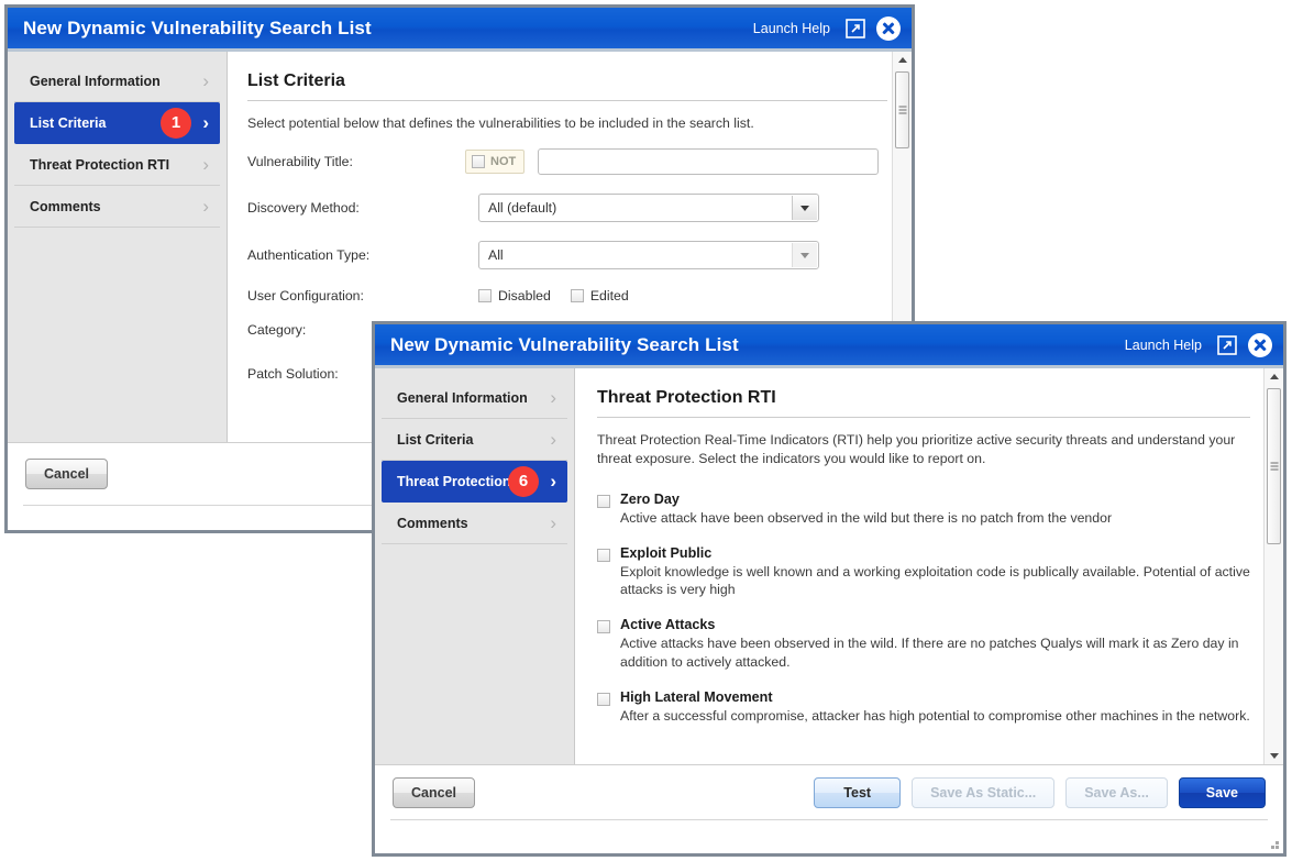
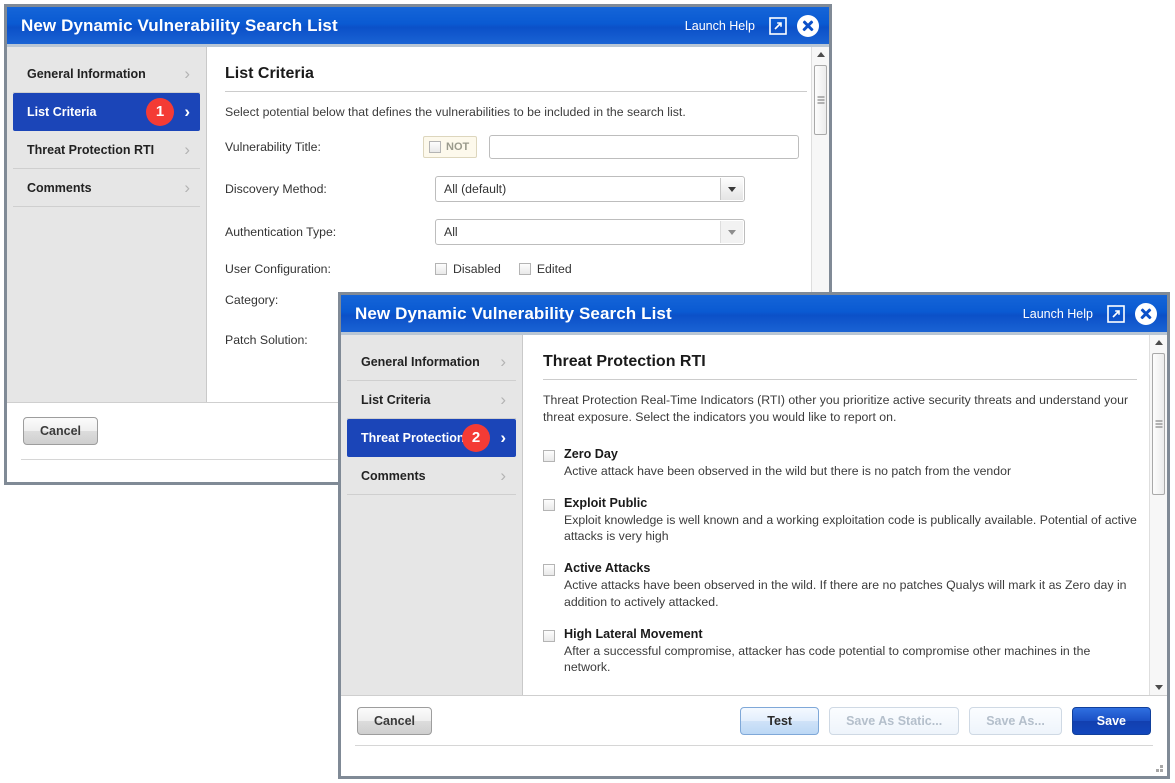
  New Dynamic Vulnerability Search List
  Launch Help
  General Information
  ›
  List Criteria
  1
  ›
  Threat Protection RTI
  ›
  Comments
  ›
  List Criteria
  Select potential below that defines the vulnerabilities to be included in the search list.
  Vulnerability Title:
  NOT
  Discovery Method:
  All (default)
  Authentication Type:
  All
  User Configuration:
  Disabled
  Edited
  Category:
  Patch Solution:
  Cancel
  New Dynamic Vulnerability Search List
  Launch Help
  General Information
  ›
  List Criteria
  ›
  Threat Protection
- 6
+ 2
  ›
  Comments
  ›
  Threat Protection RTI
- Threat Protection Real-Time Indicators (RTI) help you prioritize active security threats and understand your threat exposure. Select the indicators you would like to report on.
+ Threat Protection Real-Time Indicators (RTI) other you prioritize active security threats and understand your threat exposure. Select the indicators you would like to report on.
  Zero Day
  Active attack have been observed in the wild but there is no patch from the vendor
  Exploit Public
  Exploit knowledge is well known and a working exploitation code is publically available. Potential of active attacks is very high
  Active Attacks
  Active attacks have been observed in the wild. If there are no patches Qualys will mark it as Zero day in addition to actively attacked.
  High Lateral Movement
- After a successful compromise, attacker has high potential to compromise other machines in the network.
+ After a successful compromise, attacker has code potential to compromise other machines in the network.
  Cancel
  Test
  Save As Static...
  Save As...
  Save
